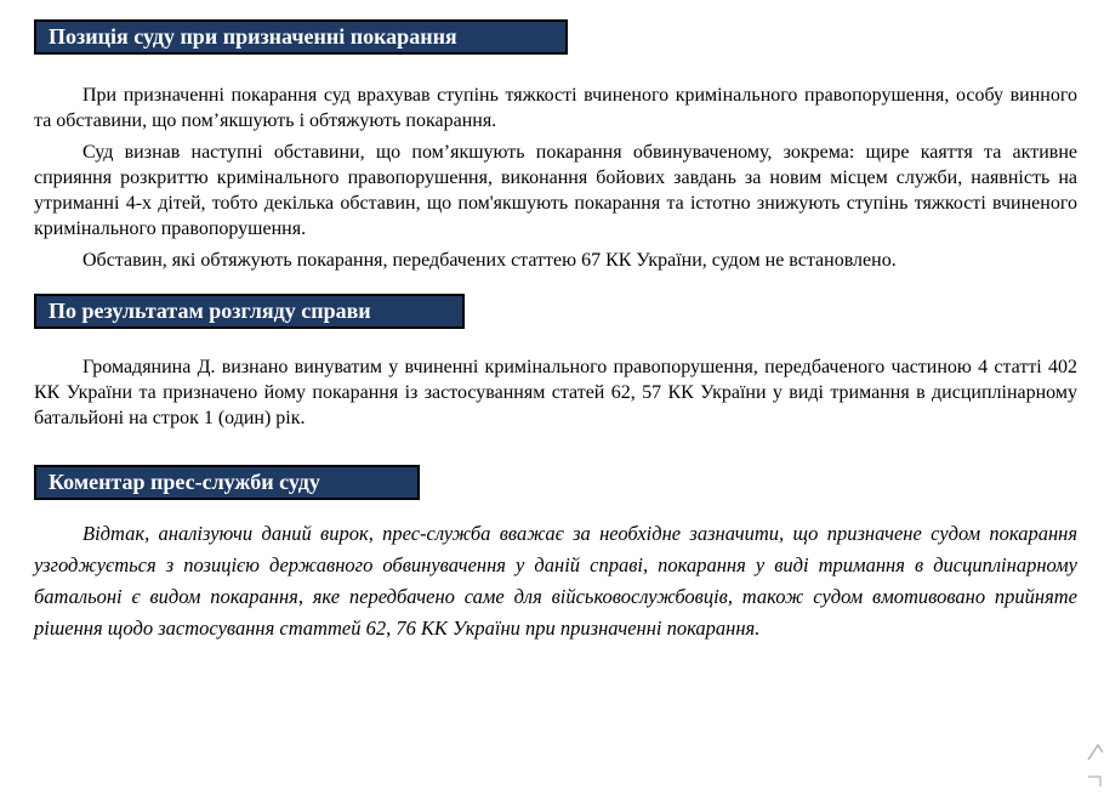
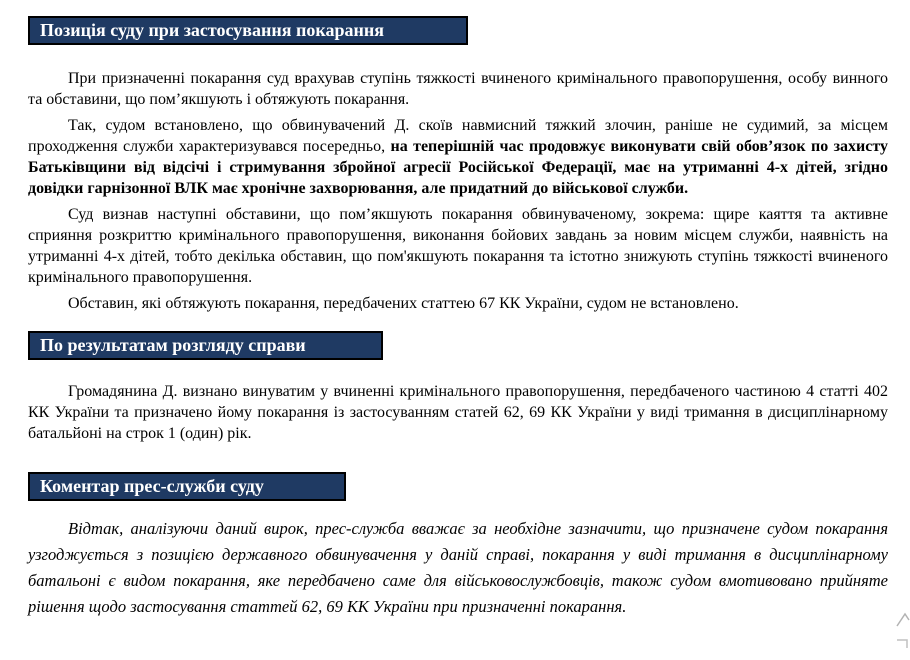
- Позиція суду при призначенні покарання
+ Позиція суду при застосування покарання
  При призначенні покарання суд врахував ступінь тяжкості вчиненого кримінального правопорушення, особу винного та обставини, що пом’якшують і обтяжують покарання.
+ Так, судом встановлено, що обвинувачений Д. скоїв навмисний тяжкий злочин, раніше не судимий, за місцем проходження служби характеризувався посередньо, на теперішній час продовжує виконувати свій обов’язок по захисту Батьківщини від відсічі і стримування збройної агресії Російської Федерації, має на утриманні 4-х дітей, згідно довідки гарнізонної ВЛК має хронічне захворювання, але придатний до військової служби.
  Суд визнав наступні обставини, що пом’якшують покарання обвинуваченому, зокрема: щире каяття та активне сприяння розкриттю кримінального правопорушення, виконання бойових завдань за новим місцем служби, наявність на утриманні 4-х дітей, тобто декілька обставин, що пом'якшують покарання та істотно знижують ступінь тяжкості вчиненого кримінального правопорушення.
  Обставин, які обтяжують покарання, передбачених статтею 67 КК України, судом не встановлено.
  По результатам розгляду справи
- Громадянина Д. визнано винуватим у вчиненні кримінального правопорушення, передбаченого частиною 4 статті 402 КК України та призначено йому покарання із застосуванням статей 62, 57 КК України у виді тримання в дисциплінарному батальйоні на строк 1 (один) рік.
+ Громадянина Д. визнано винуватим у вчиненні кримінального правопорушення, передбаченого частиною 4 статті 402 КК України та призначено йому покарання із застосуванням статей 62, 69 КК України у виді тримання в дисциплінарному батальйоні на строк 1 (один) рік.
  Коментар прес-служби суду
- Відтак, аналізуючи даний вирок, прес-служба вважає за необхідне зазначити, що призначене судом покарання узгоджується з позицією державного обвинувачення у даній справі, покарання у виді тримання в дисциплінарному батальоні є видом покарання, яке передбачено саме для військовослужбовців, також судом вмотивовано прийняте рішення щодо застосування статтей 62, 76 КК України при призначенні покарання.
+ Відтак, аналізуючи даний вирок, прес-служба вважає за необхідне зазначити, що призначене судом покарання узгоджується з позицією державного обвинувачення у даній справі, покарання у виді тримання в дисциплінарному батальоні є видом покарання, яке передбачено саме для військовослужбовців, також судом вмотивовано прийняте рішення щодо застосування статтей 62, 69 КК України при призначенні покарання.
